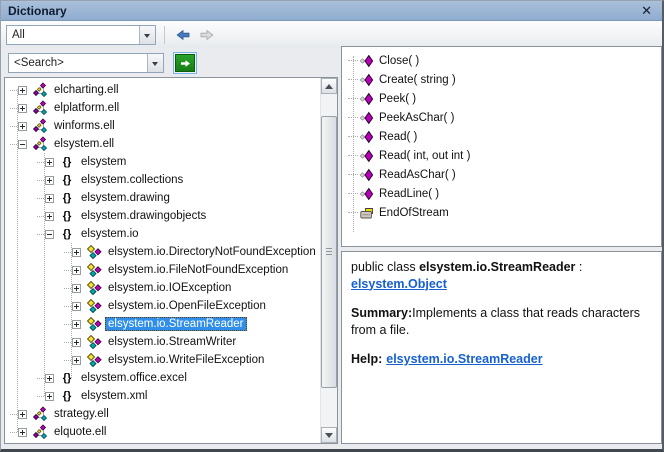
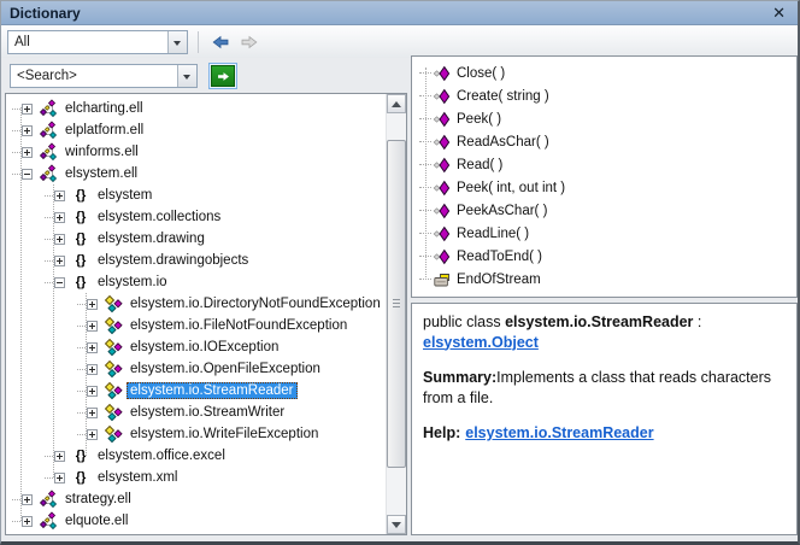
  Dictionary
  ✕
  All
  <Search>
  elcharting.ell
  elplatform.ell
  winforms.ell
  elsystem.ell
  {}
  elsystem
  {}
  elsystem.collections
  {}
  elsystem.drawing
  {}
  elsystem.drawingobjects
  {}
  elsystem.io
  elsystem.io.DirectoryNotFoundException
  elsystem.io.FileNotFoundException
  elsystem.io.IOException
  elsystem.io.OpenFileException
  elsystem.io.StreamReader
  elsystem.io.StreamWriter
  elsystem.io.WriteFileException
  {}
  elsystem.office.excel
  {}
  elsystem.xml
  strategy.ell
  elquote.ell
  Close( )
  Create( string )
  Peek( )
- PeekAsChar( )
+ ReadAsChar( )
  Read( )
- Read( int, out int )
+ Peek( int, out int )
- ReadAsChar( )
+ PeekAsChar( )
  ReadLine( )
+ ReadToEnd( )
  EndOfStream
  public class elsystem.io.StreamReader : elsystem.Object
  Summary:Implements a class that reads characters from a file.
  Help: elsystem.io.StreamReader
